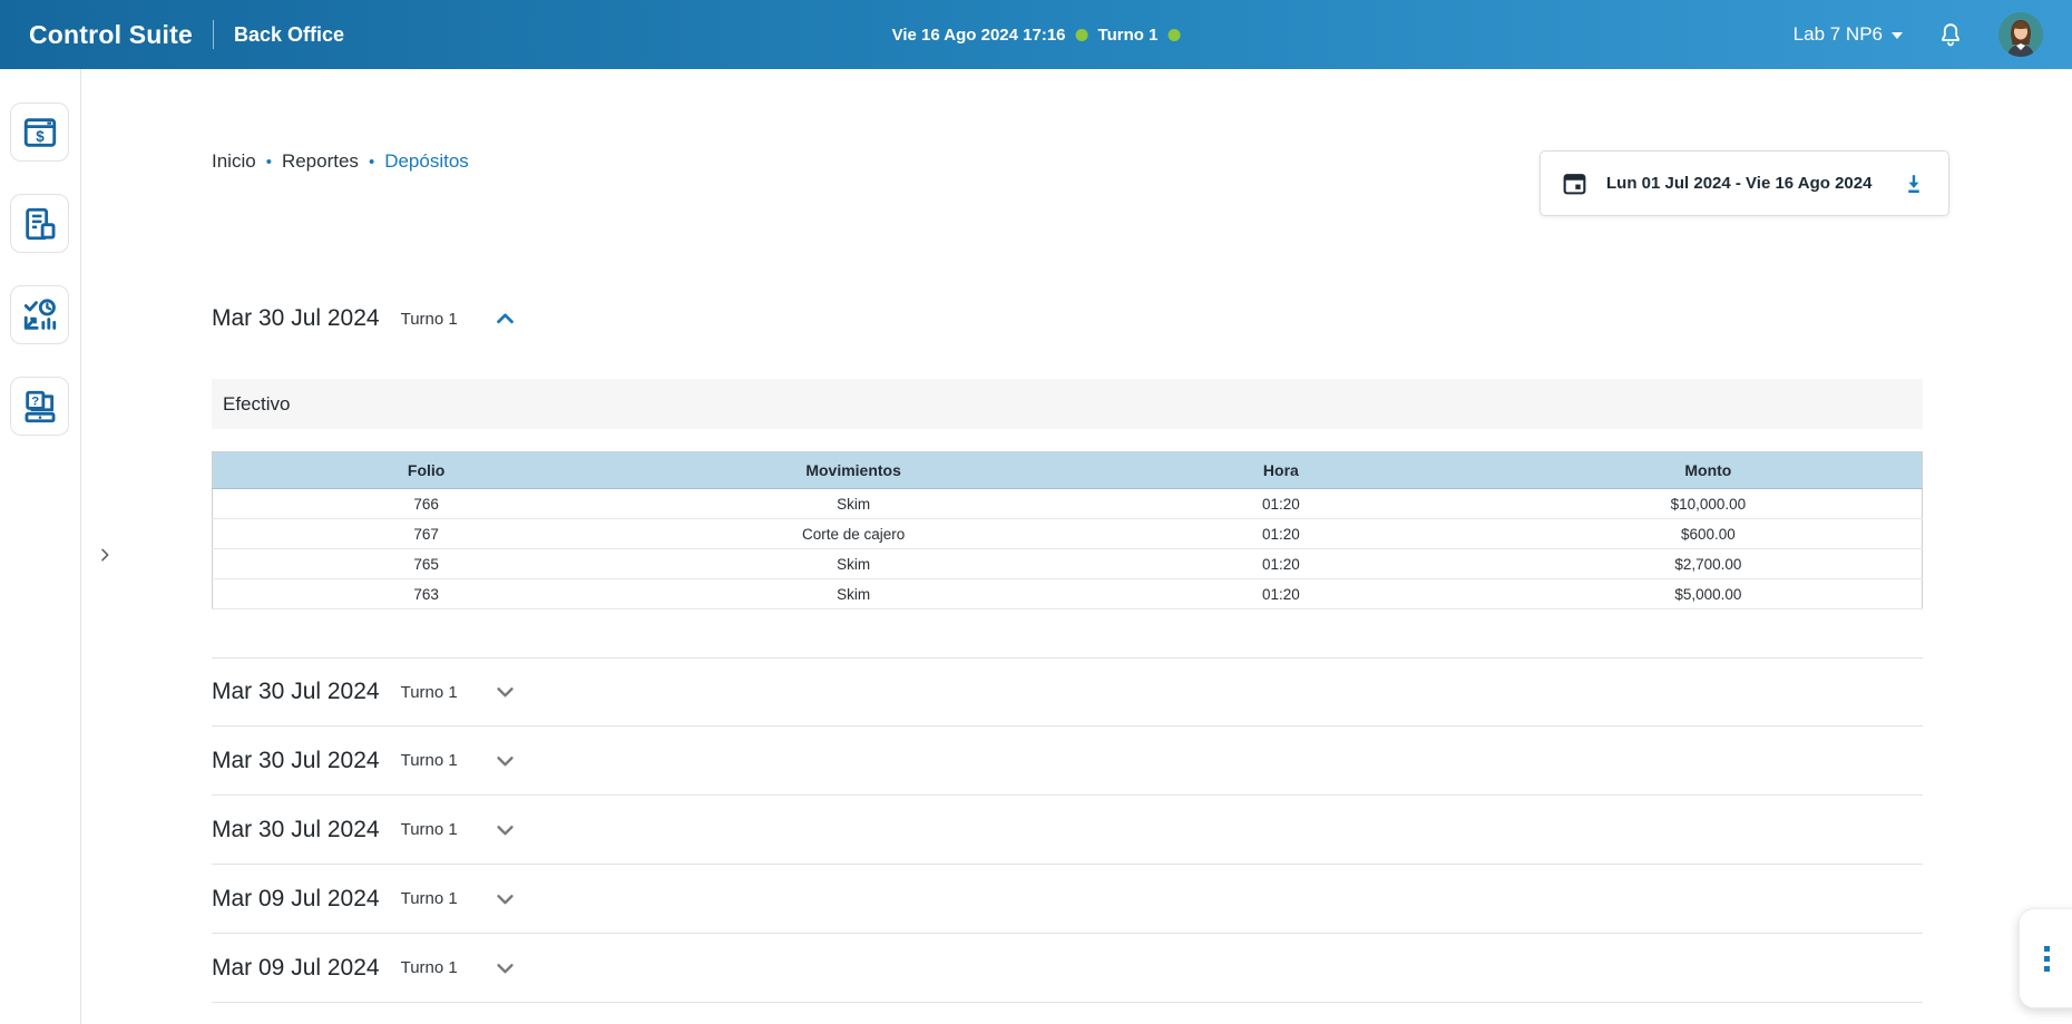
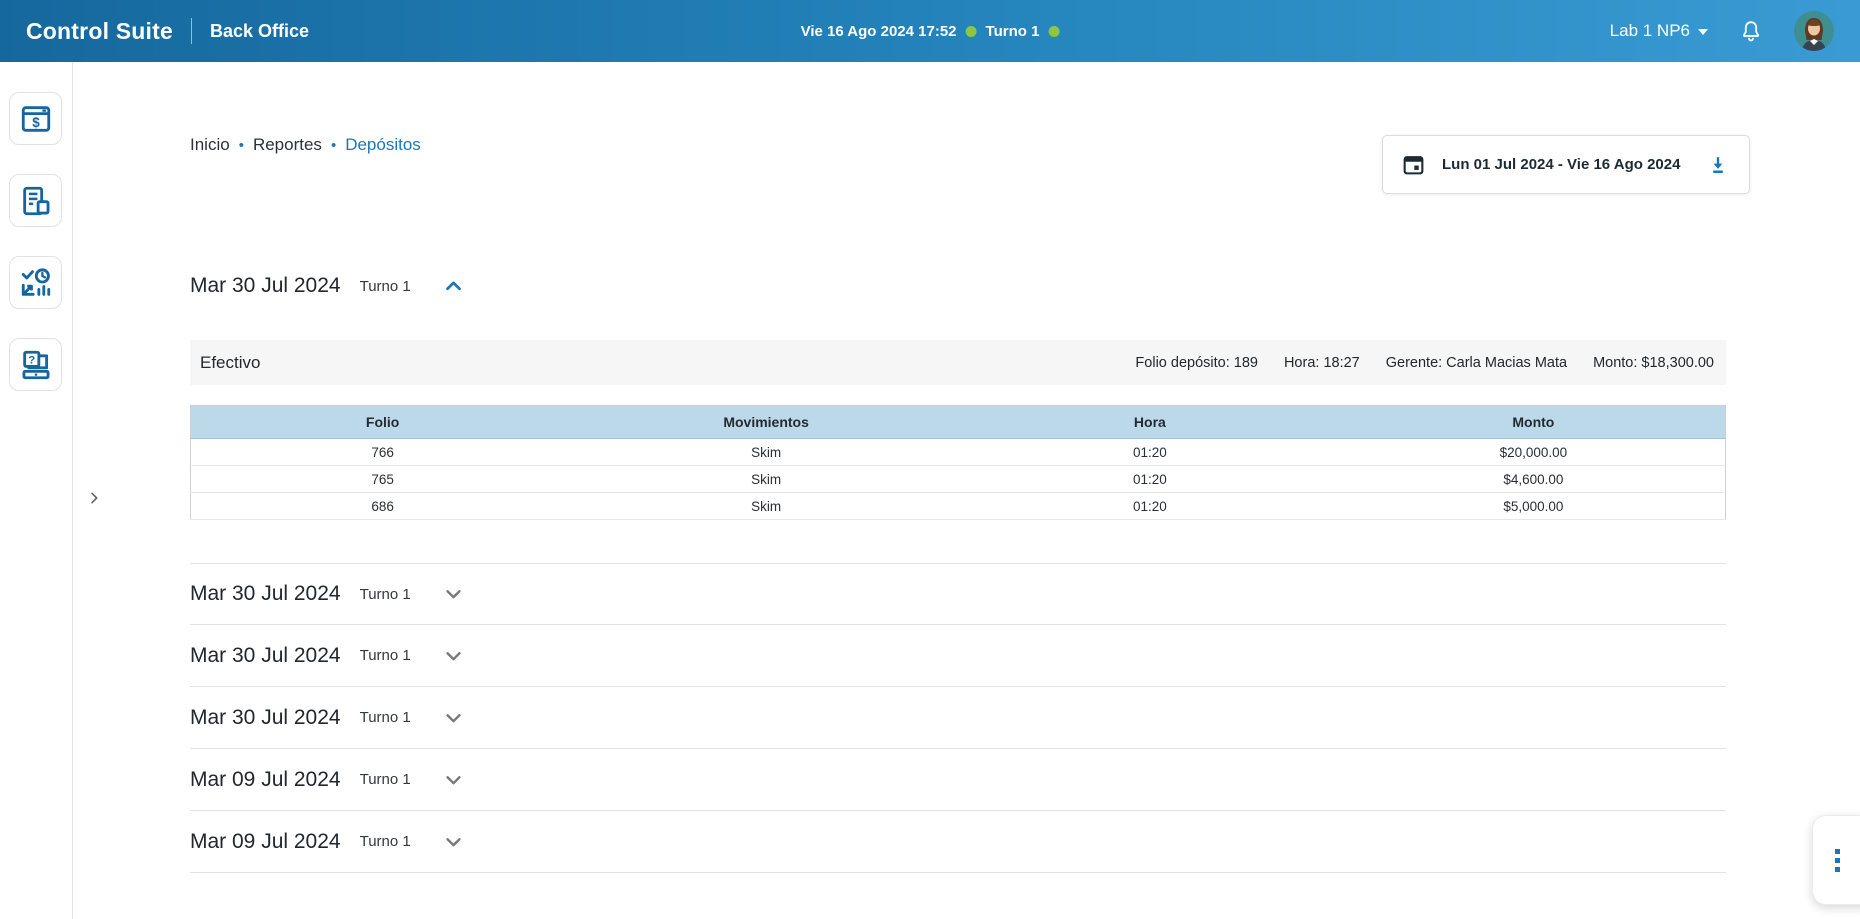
  Control Suite
  Back Office
- Vie 16 Ago 2024 17:16
+ Vie 16 Ago 2024 17:52
  Turno 1
- Lab 7 NP6
+ Lab 1 NP6
  $
  ?
  Inicio
  •
  Reportes
  •
  Depósitos
  Lun 01 Jul 2024 - Vie 16 Ago 2024
  Mar 30 Jul 2024
  Turno 1
  Efectivo
+ Folio depósito: 189
+ Hora: 18:27
+ Gerente: Carla Macias Mata
+ Monto: $18,300.00
  Folio	Movimientos	Hora	Monto
- 766	Skim	01:20	$10,000.00
+ 766	Skim	01:20	$20,000.00
- 767	Corte de cajero	01:20	$600.00
- 765	Skim	01:20	$2,700.00
+ 765	Skim	01:20	$4,600.00
- 763	Skim	01:20	$5,000.00
+ 686	Skim	01:20	$5,000.00
  Mar 30 Jul 2024
  Turno 1
  Mar 30 Jul 2024
  Turno 1
  Mar 30 Jul 2024
  Turno 1
  Mar 09 Jul 2024
  Turno 1
  Mar 09 Jul 2024
  Turno 1
